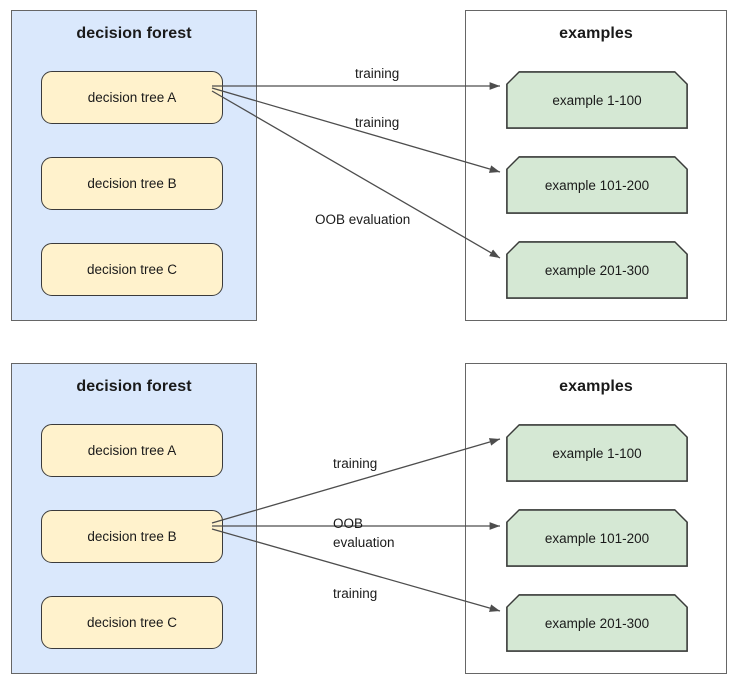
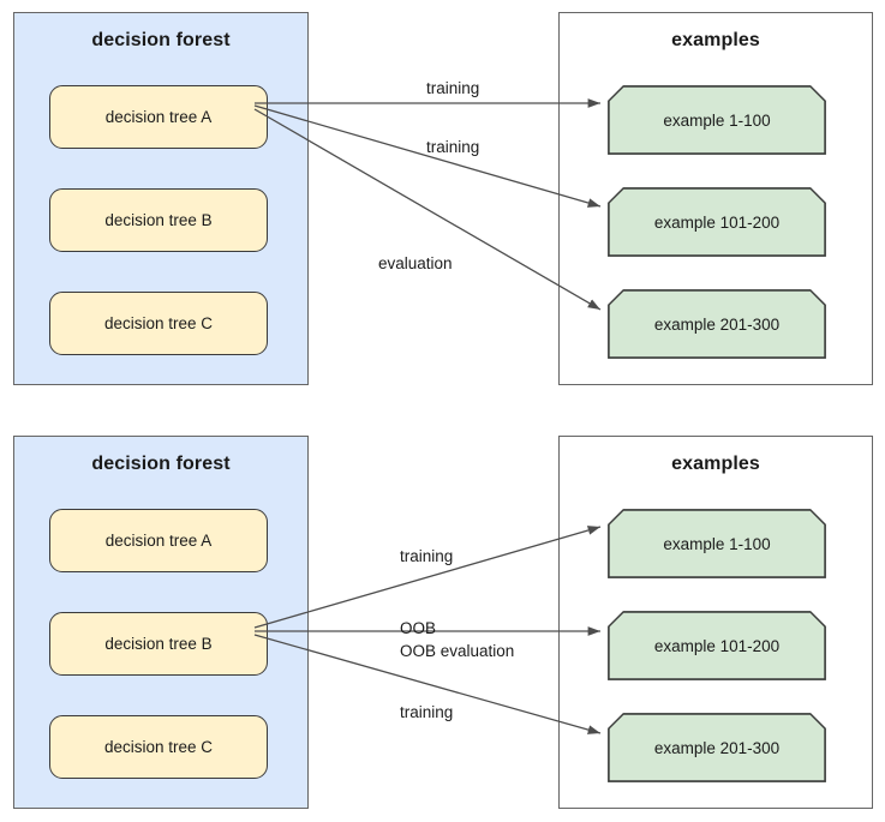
  decision forest
  decision tree A
  decision tree B
  decision tree C
  examples
  example 1-100
  example 101-200
  example 201-300
  training
  training
- OOB evaluation
+ evaluation
  decision forest
  decision tree A
  decision tree B
  decision tree C
  examples
  example 1-100
  example 101-200
  example 201-300
  training
  OOB
- evaluation
+ OOB evaluation
  training
